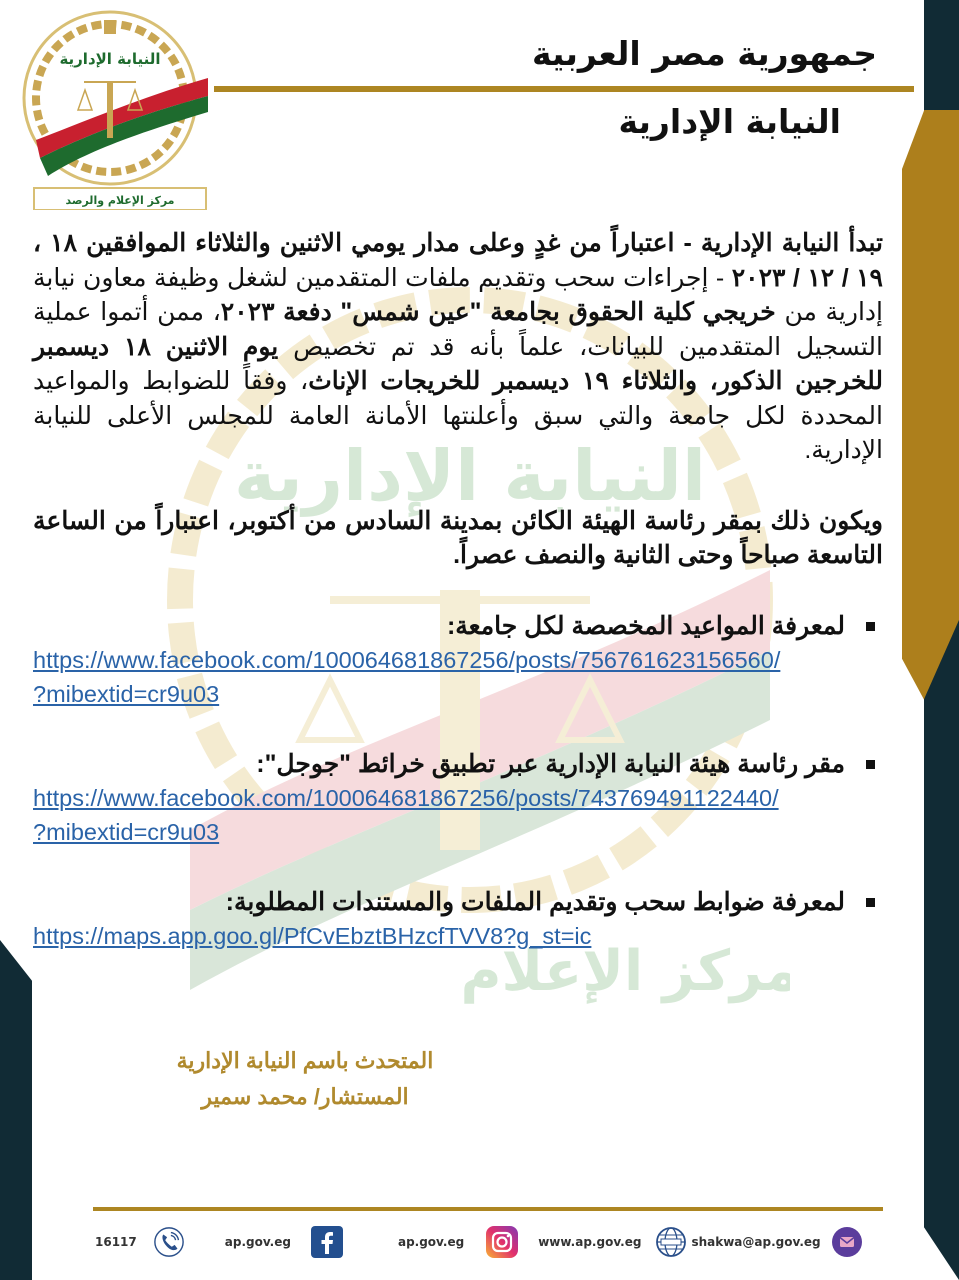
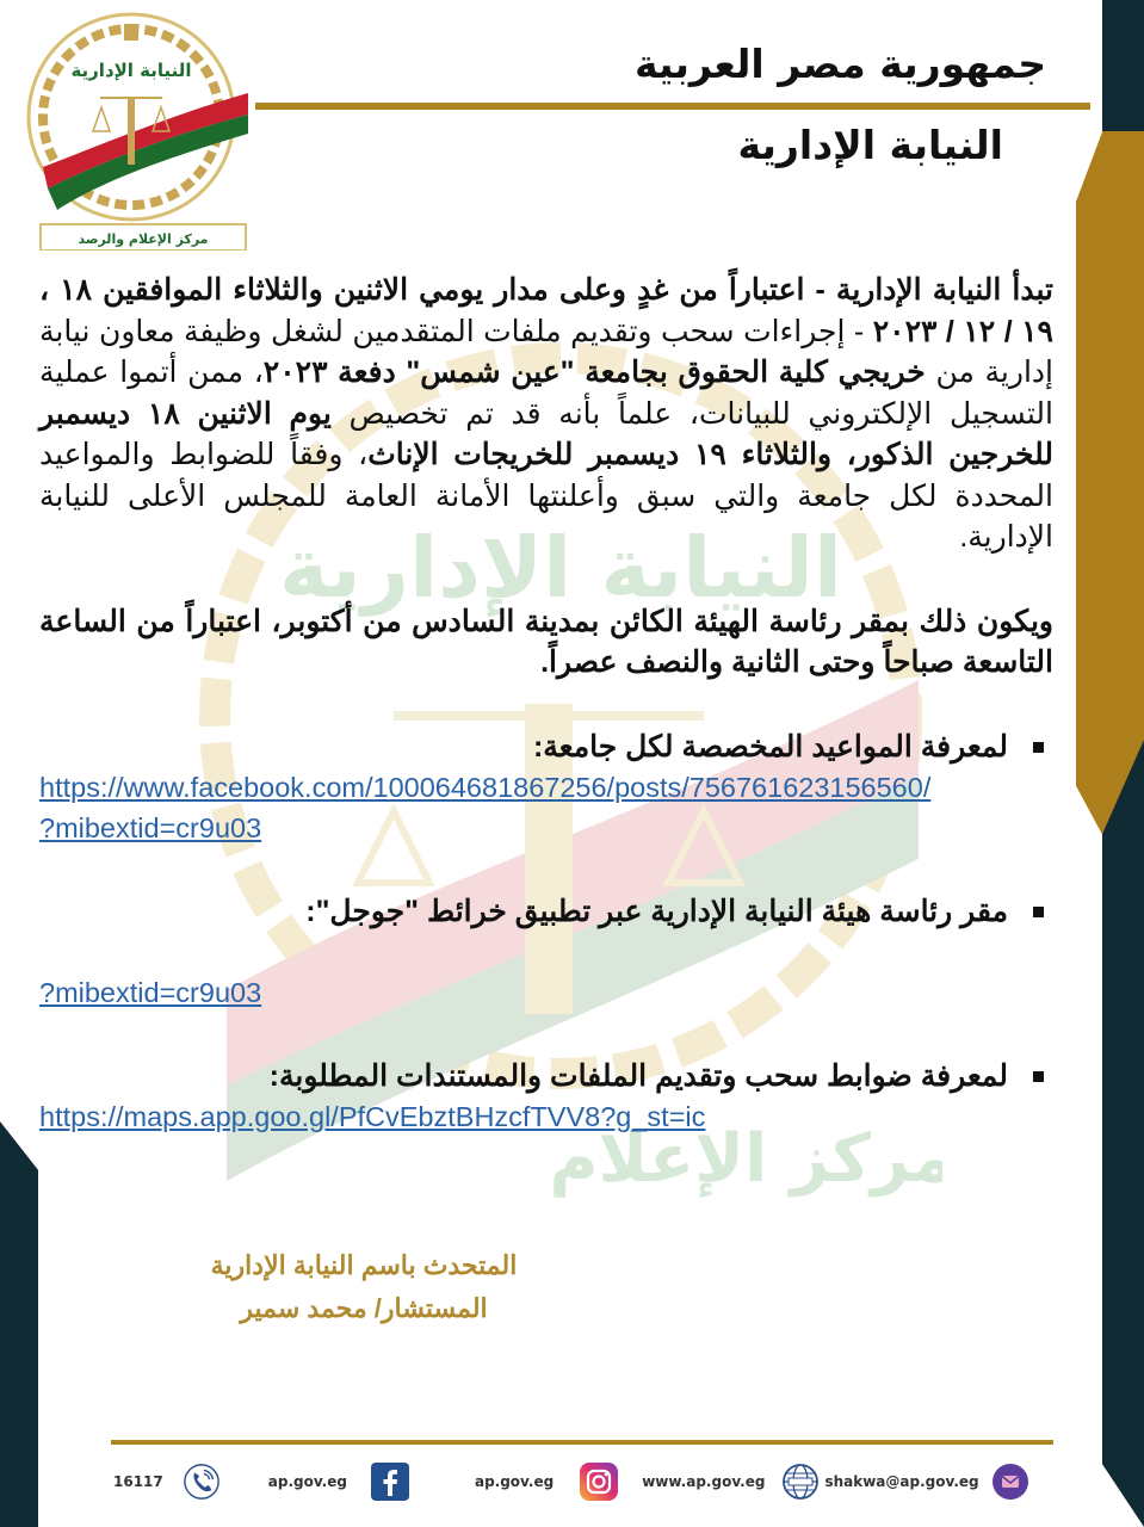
  النيابة الإدارية
  مركز الإعلام
  النيابة الإدارية
  مركز الإعلام والرصد
  جمهورية مصر العربية
  النيابة الإدارية
- تبدأ النيابة الإدارية - اعتباراً من غدٍ وعلى مدار يومي الاثنين والثلاثاء الموافقين ١٨ ، ١٩ / ١٢ / ٢٠٢٣ - إجراءات سحب وتقديم ملفات المتقدمين لشغل وظيفة معاون نيابة إدارية من خريجي كلية الحقوق بجامعة "عين شمس" دفعة ٢٠٢٣، ممن أتموا عملية التسجيل المتقدمين للبيانات، علماً بأنه قد تم تخصيص يوم الاثنين ١٨ ديسمبر للخرجين الذكور، والثلاثاء ١٩ ديسمبر للخريجات الإناث، وفقاً للضوابط والمواعيد المحددة لكل جامعة والتي سبق وأعلنتها الأمانة العامة للمجلس الأعلى للنيابة الإدارية.
+ تبدأ النيابة الإدارية - اعتباراً من غدٍ وعلى مدار يومي الاثنين والثلاثاء الموافقين ١٨ ، ١٩ / ١٢ / ٢٠٢٣ - إجراءات سحب وتقديم ملفات المتقدمين لشغل وظيفة معاون نيابة إدارية من خريجي كلية الحقوق بجامعة "عين شمس" دفعة ٢٠٢٣، ممن أتموا عملية التسجيل الإلكتروني للبيانات، علماً بأنه قد تم تخصيص يوم الاثنين ١٨ ديسمبر للخرجين الذكور، والثلاثاء ١٩ ديسمبر للخريجات الإناث، وفقاً للضوابط والمواعيد المحددة لكل جامعة والتي سبق وأعلنتها الأمانة العامة للمجلس الأعلى للنيابة الإدارية.
  ويكون ذلك بمقر رئاسة الهيئة الكائن بمدينة السادس من أكتوبر، اعتباراً من الساعة التاسعة صباحاً وحتى الثانية والنصف عصراً.
  لمعرفة المواعيد المخصصة لكل جامعة:
  https://www.facebook.com/100064681867256/posts/756761623156560/
  ?mibextid=cr9u03
  مقر رئاسة هيئة النيابة الإدارية عبر تطبيق خرائط "جوجل":
- https://www.facebook.com/100064681867256/posts/743769491122440/
  ?mibextid=cr9u03
  لمعرفة ضوابط سحب وتقديم الملفات والمستندات المطلوبة:
  https://maps.app.goo.gl/PfCvEbztBHzcfTVV8?g_st=ic
  المتحدث باسم النيابة الإدارية
  المستشار/ محمد سمير
  16117
  ap.gov.eg
  ap.gov.eg
  www.ap.gov.eg
  shakwa@ap.gov.eg
